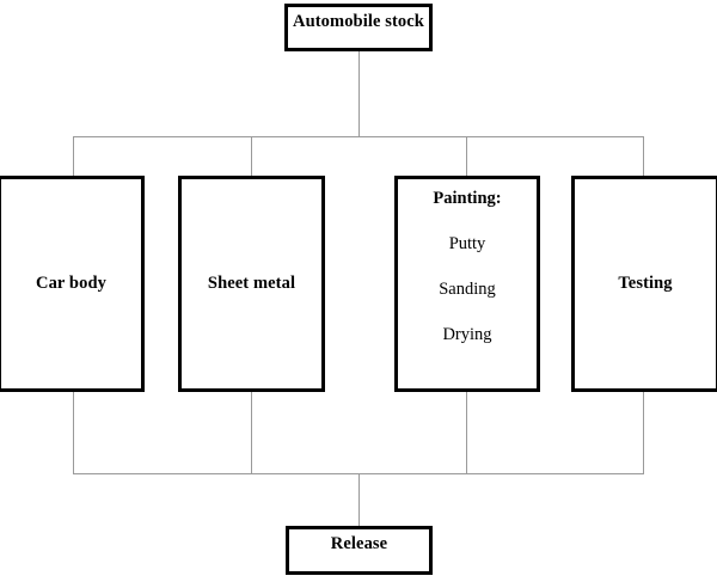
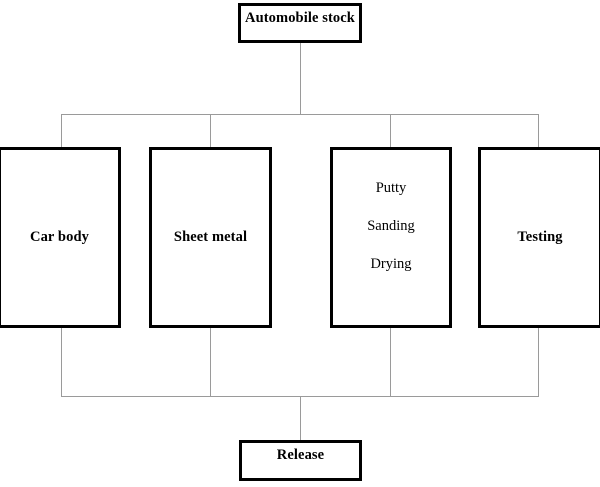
  Automobile stock
  Car body
  Sheet metal
- Painting:
  Putty
  Sanding
  Drying
  Testing
  Release
